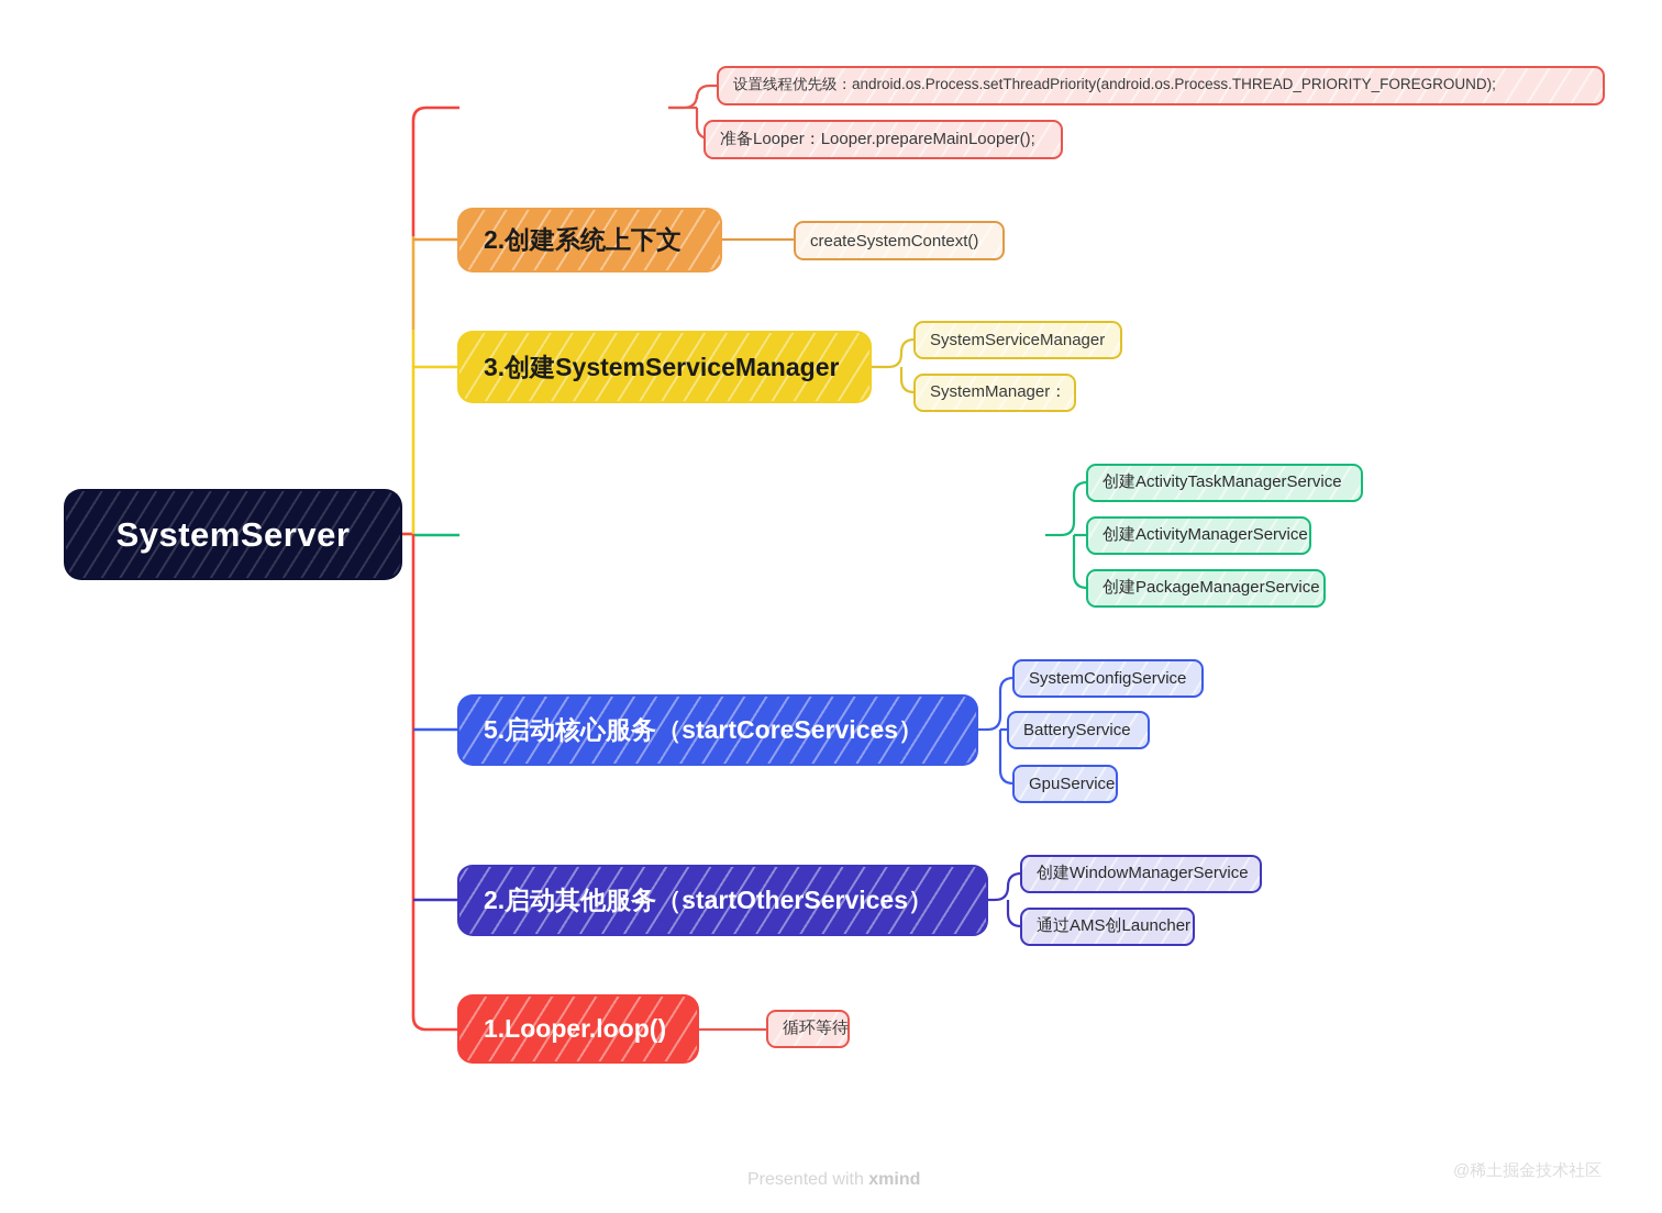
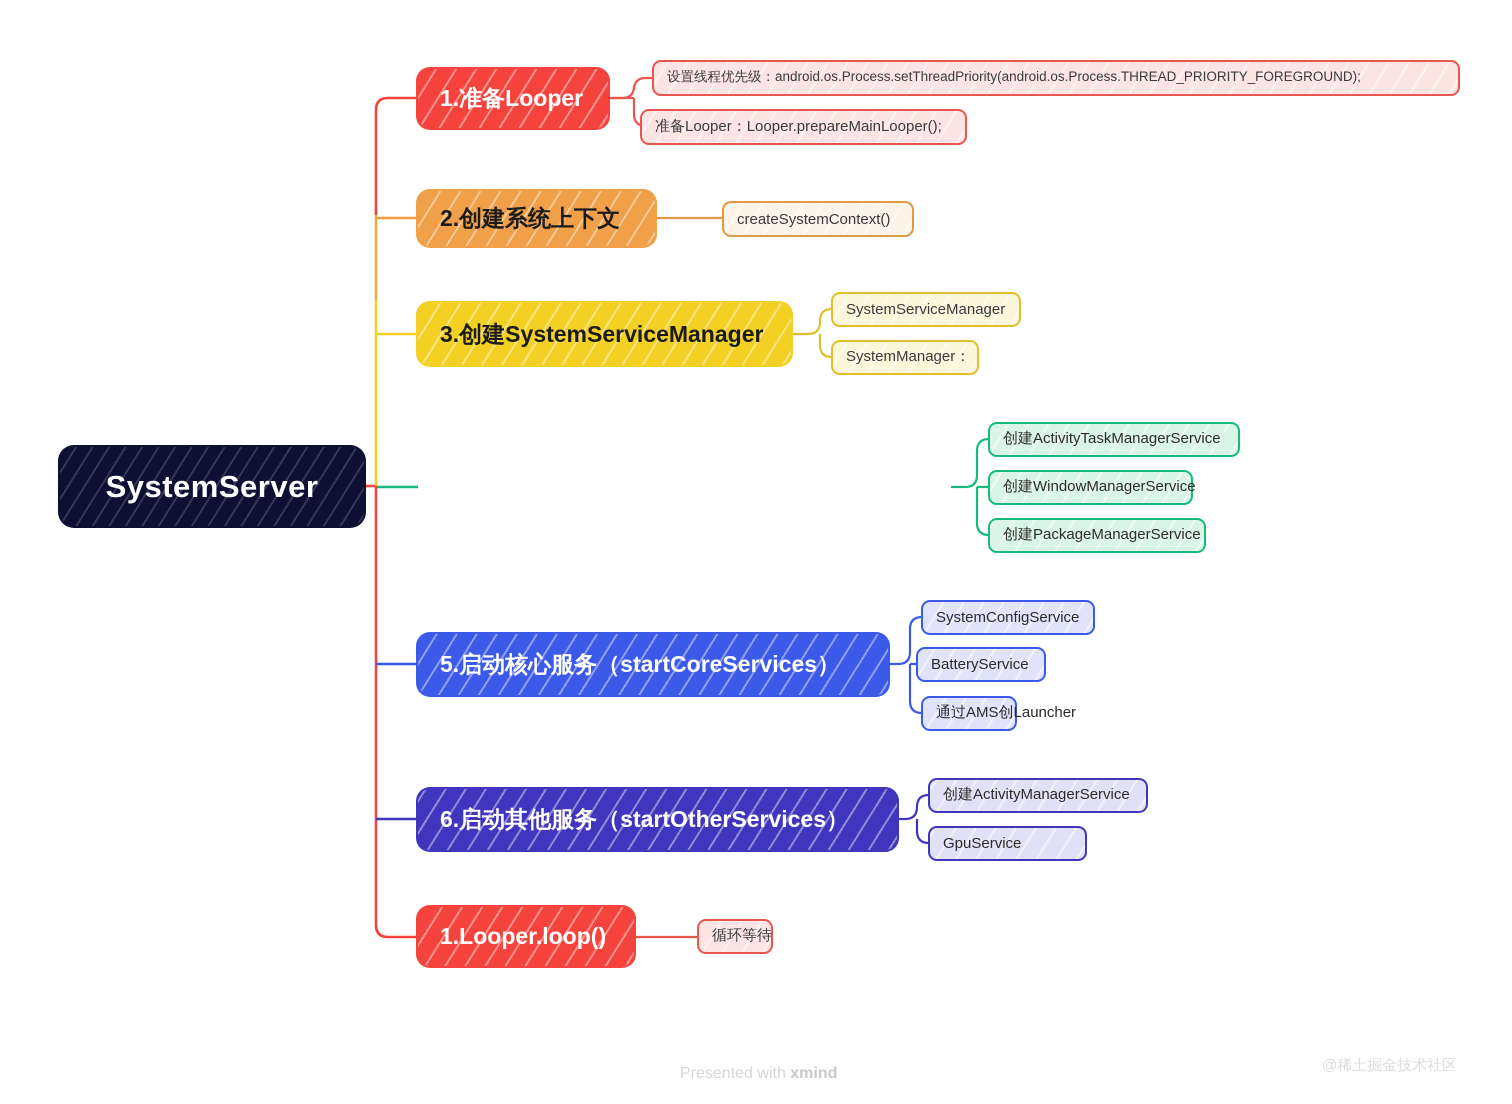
  SystemServer
+ 1.准备Looper
  设置线程优先级：android.os.Process.setThreadPriority(android.os.Process.THREAD_PRIORITY_FOREGROUND);
  准备Looper：Looper.prepareMainLooper();
  2.创建系统上下文
  createSystemContext()
  3.创建SystemServiceManager
  SystemServiceManager
  SystemManager：
  创建ActivityTaskManagerService
- 创建ActivityManagerService
+ 创建WindowManagerService
  创建PackageManagerService
  5.启动核心服务（startCoreServices）
  SystemConfigService
  BatteryService
- GpuService
+ 通过AMS创Launcher
- 2.启动其他服务（startOtherServices）
+ 6.启动其他服务（startOtherServices）
- 创建WindowManagerService
+ 创建ActivityManagerService
- 通过AMS创Launcher
+ GpuService
  1.Looper.loop()
  循环等待
  Presented with xmind
  @稀土掘金技术社区
